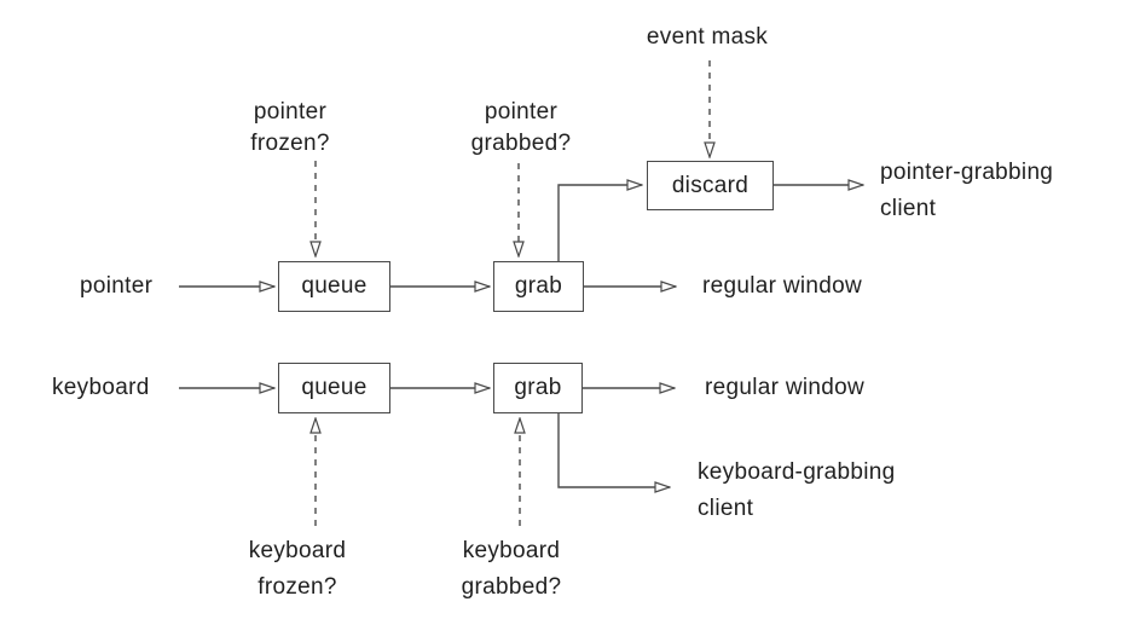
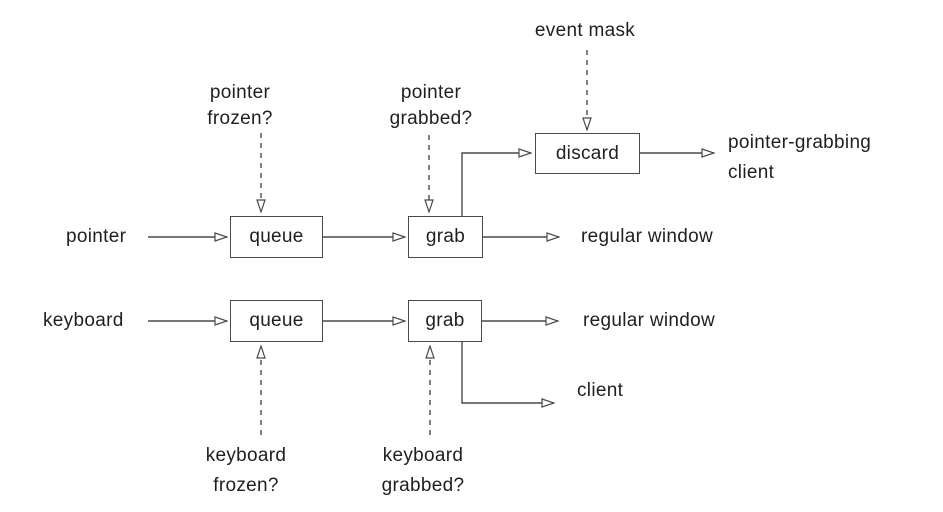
  queue
  grab
  discard
  queue
  grab
  pointer
  keyboard
  regular window
  regular window
  pointer-grabbing
  client
- keyboard-grabbing
  client
  event mask
  pointer
  frozen?
  pointer
  grabbed?
  keyboard
  frozen?
  keyboard
  grabbed?
